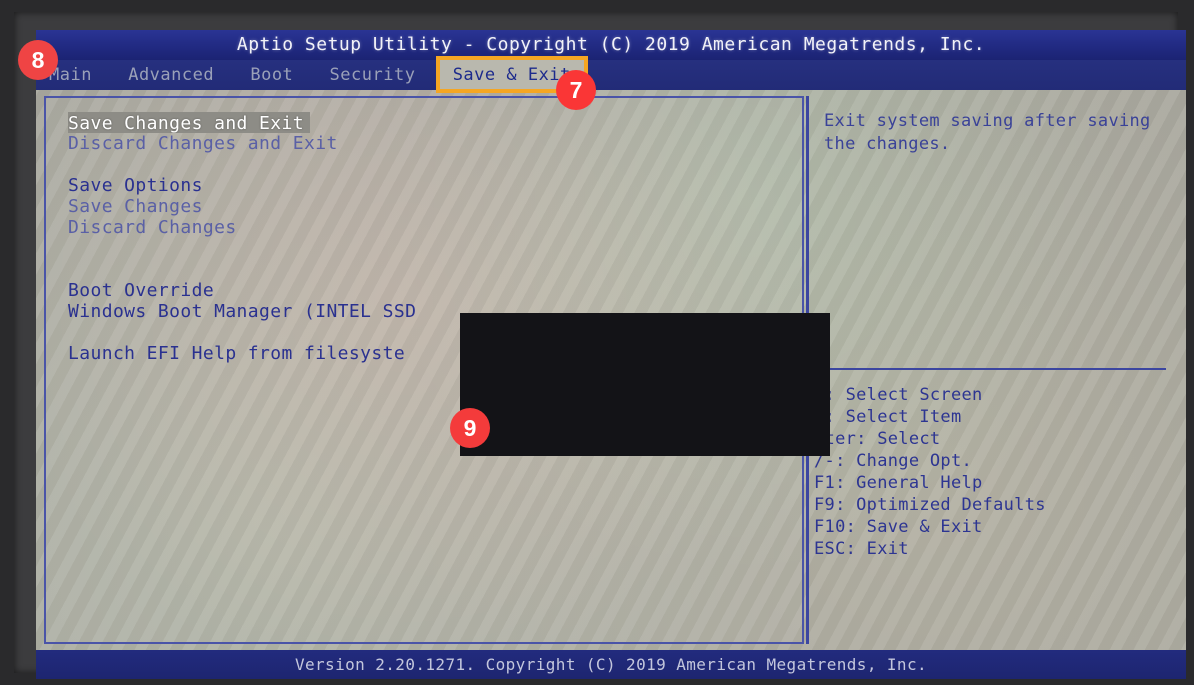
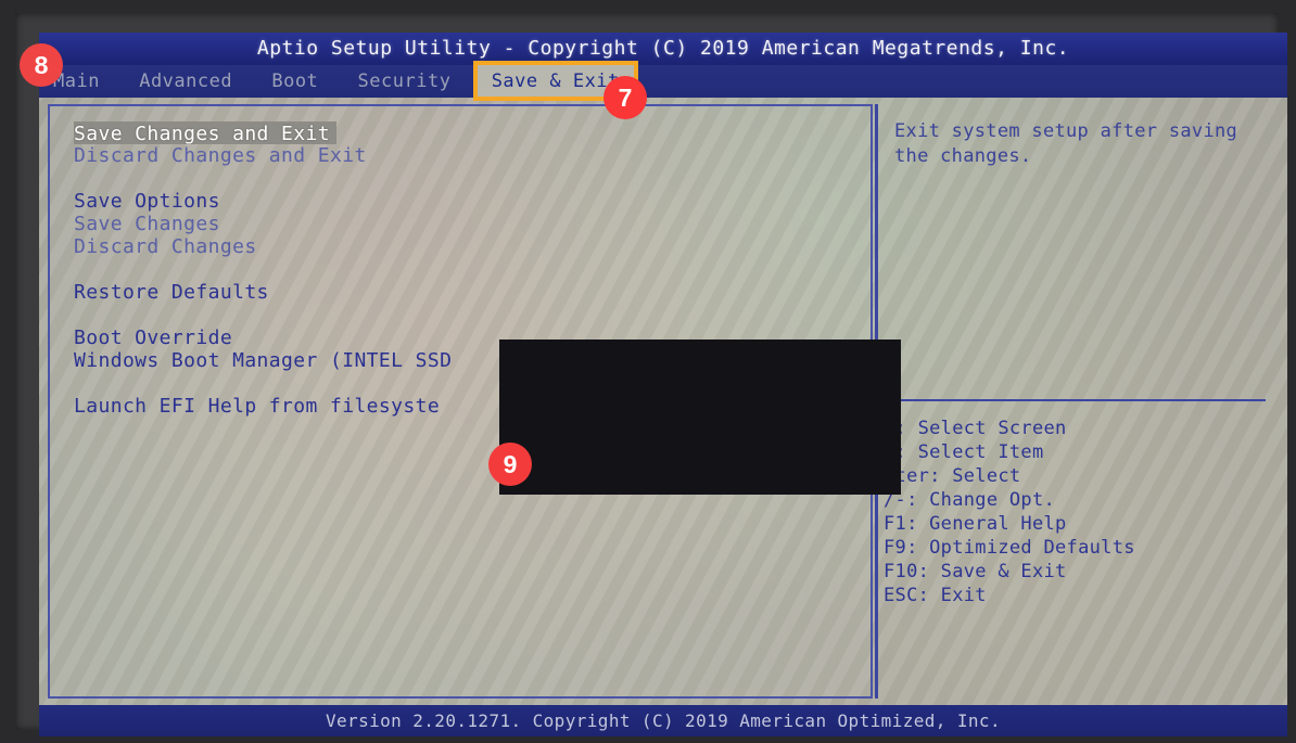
  Aptio Setup Utility - Copyright (C) 2019 American Megatrends, Inc.
  Main Advanced Boot Security Save & Exi
  Save Changes and Exit
  Discard Changes and Exit
  Save Options
  Save Changes
  Discard Changes
+ Restore Defaults
  Boot Override
  Windows Boot Manager (INTEL SSD
  Launch EFI Help from filesyste
- Exit system saving after saving the changes.
+ Exit system setup after saving the changes.
  Select Screen
  Select Item
  er: Select
  /-: Change Opt.
  F1: General Help
  F9: Optimized Defaults
  F10: Save & Exit
  ESC: Exit
- Version 2.20.1271. Copyright (C) 2019 American Megatrends, Inc.
+ Version 2.20.1271. Copyright (C) 2019 American Optimized, Inc.
  7
  8
  9
